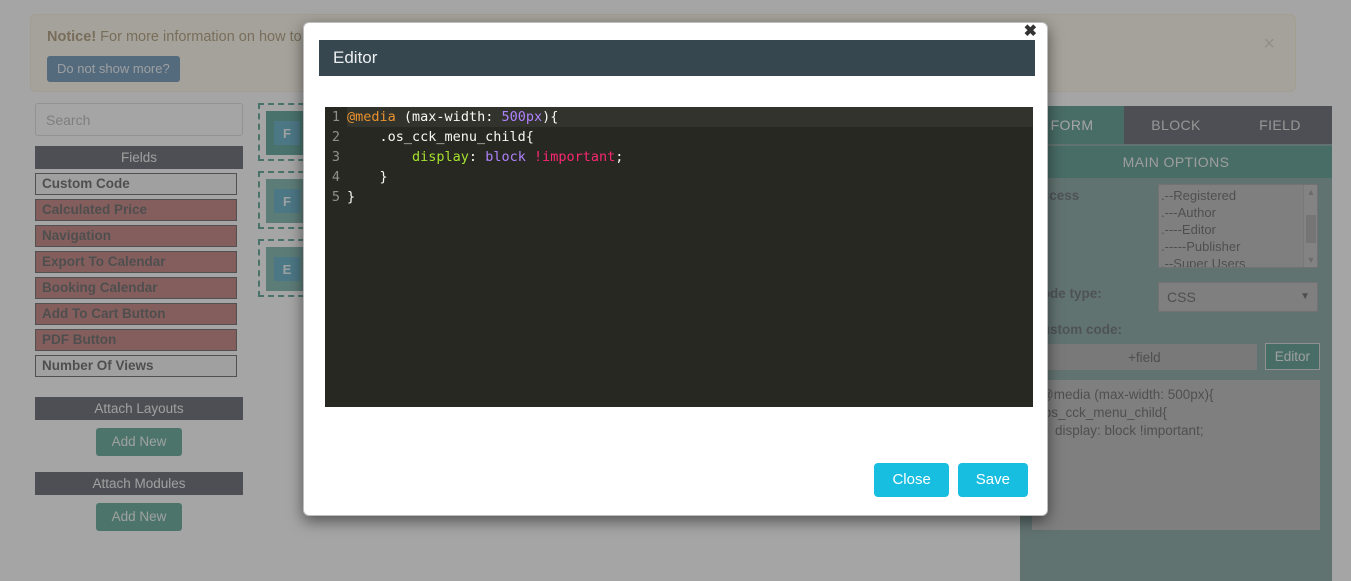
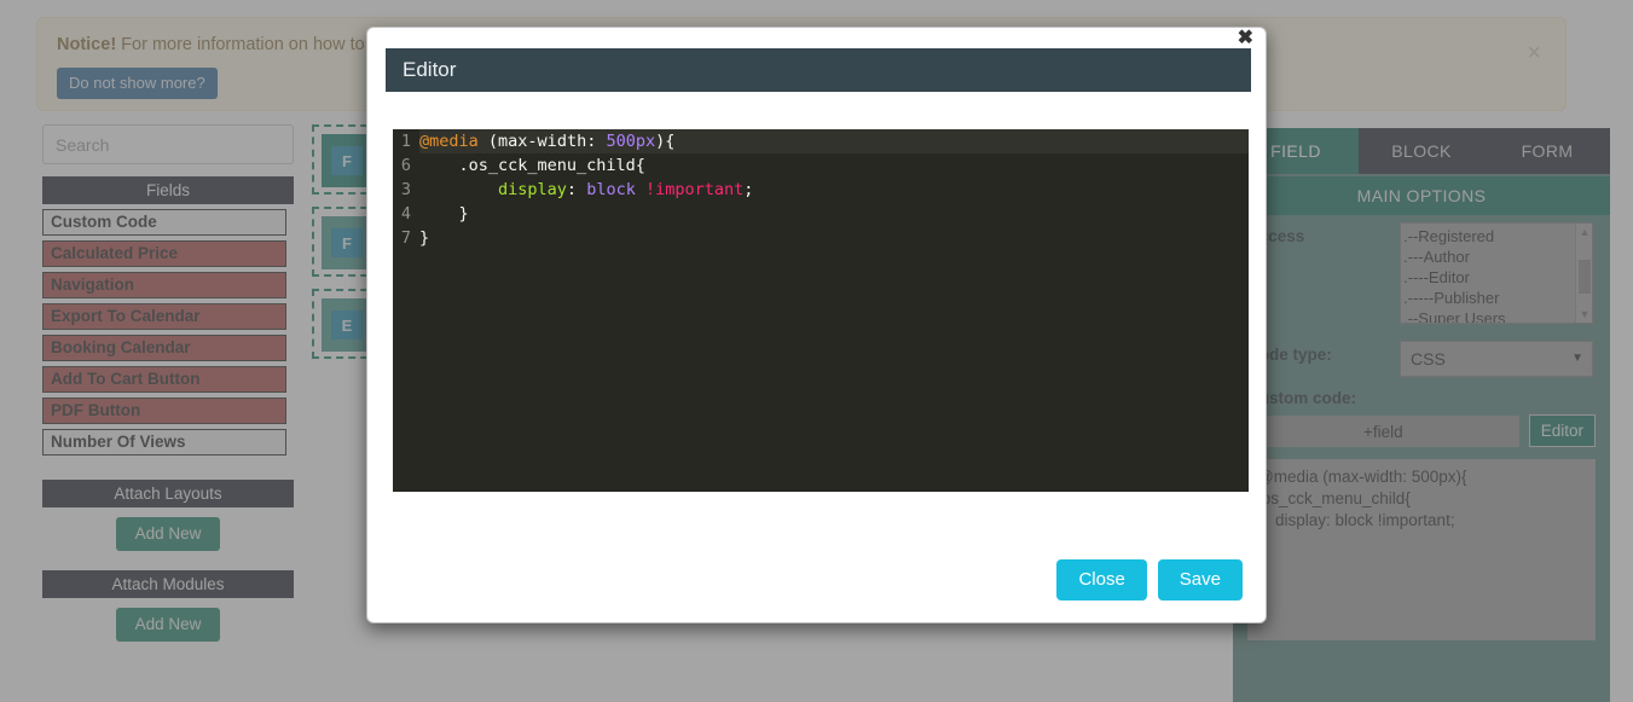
  Do not show more?
  Search
  Fields
  Custom Code
  Calculated Price
  Navigation
  Export To Calendar
  Booking Calendar
  Add To Cart Button
  PDF Button
  Number Of Views
  Attach Layouts
  Add New
  Attach Modules
  Add New
  F
  F
  E
- FORM
+ FIELD
  BLOCK
- FIELD
+ FORM
  MAIN OPTIONS
  .--Registered
  .---Author
  .----Editor
  .-----Publisher
  .--Super Users
  de type:
  CSS
  ▼
  stom code:
  +field
  Editor
  media (max-width: 500px){
  s_cck_menu_child{
  display: block !important;
  ✖
  Editor
  1
  @media (max-width: 500px){
- 2
+ 6
  .os_cck_menu_child{
  3
  display: block !important;
  4
  }
- 5
+ 7
  }
  Close
  Save
